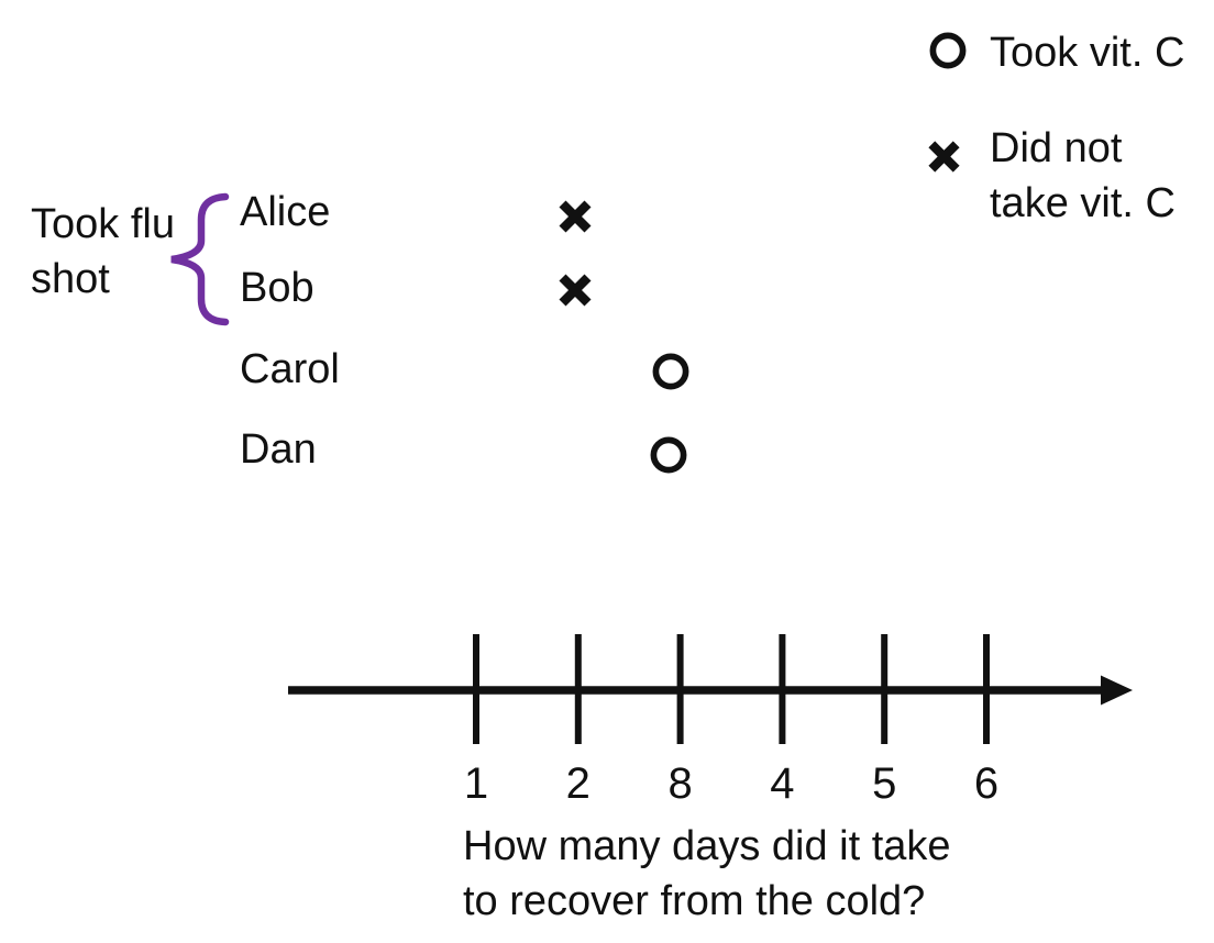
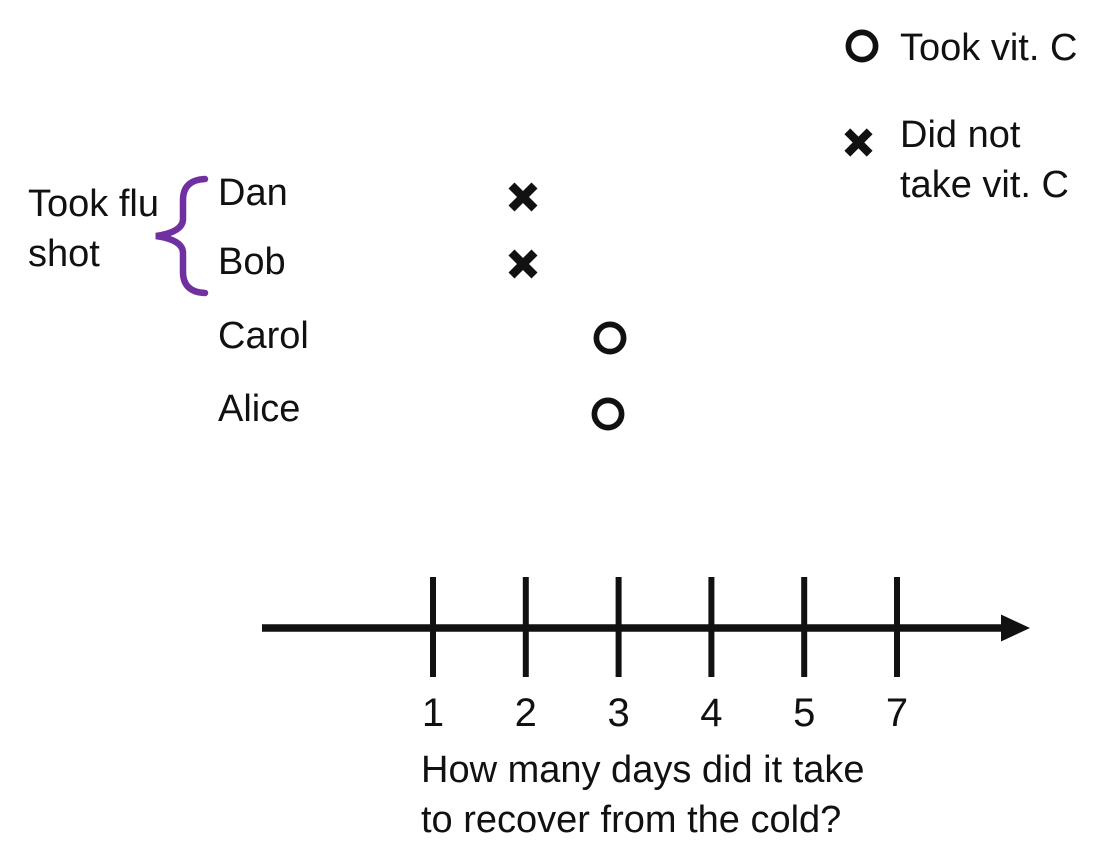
  Took vit. C
  Did not
  take vit. C
  Took flu
  shot
- Alice
+ Dan
  Bob
  Carol
- Dan
+ Alice
  1
  2
- 8
+ 3
  4
  5
- 6
+ 7
  How many days did it take
  to recover from the cold?
